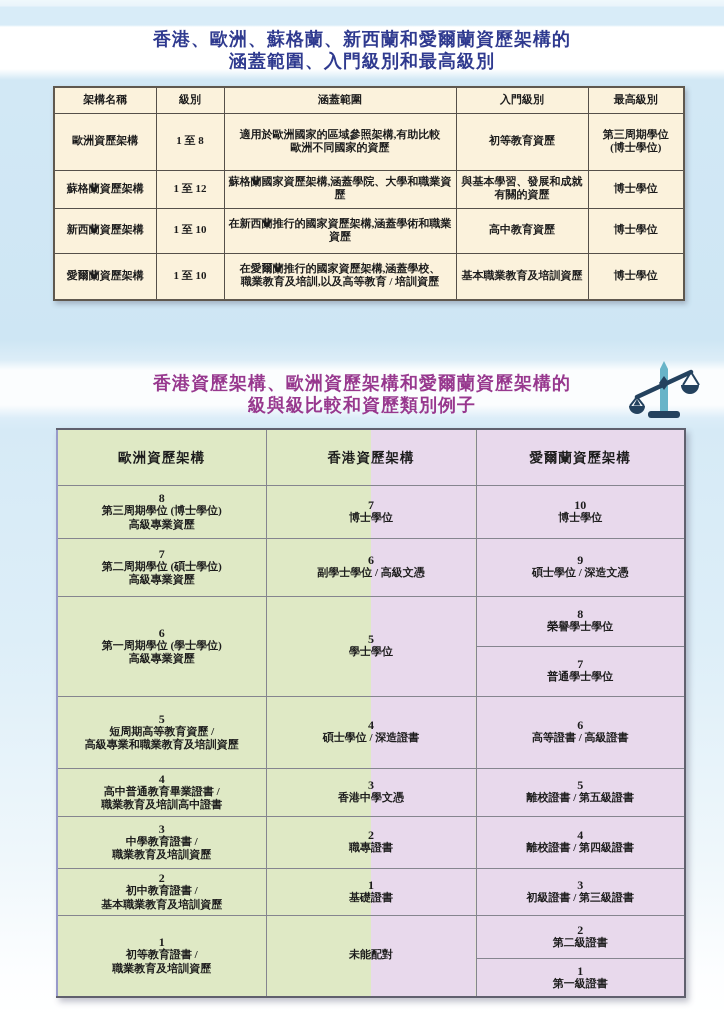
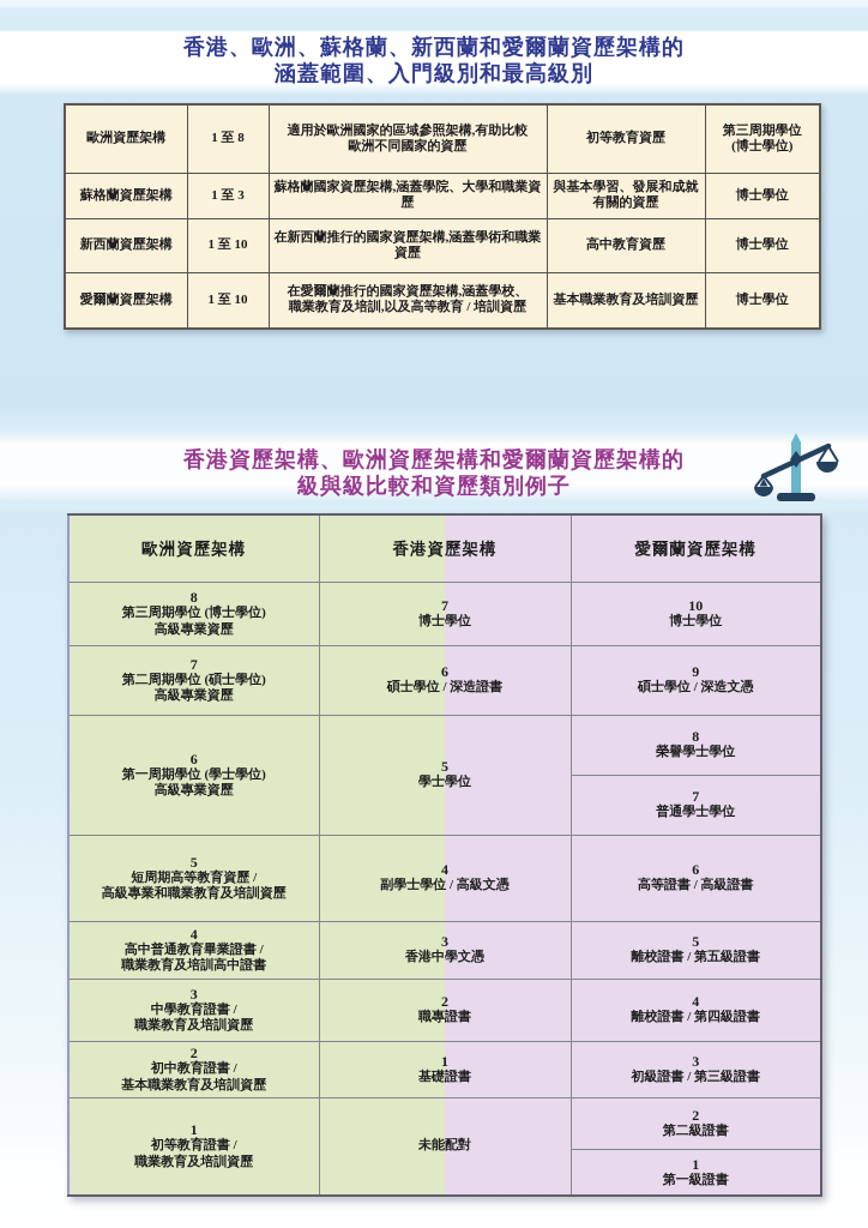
  香港、歐洲、蘇格蘭、新西蘭和愛爾蘭資歷架構的
  涵蓋範圍、入門級別和最高級別
- 架構名稱	級別	涵蓋範圍	入門級別	最高級別
  歐洲資歷架構	1 至 8	適用於歐洲國家的區域參照架構,有助比較歐洲不同國家的資歷	初等教育資歷	第三周期學位(博士學位)
- 蘇格蘭資歷架構	1 至 12	蘇格蘭國家資歷架構,涵蓋學院、大學和職業資歷	與基本學習、發展和成就有關的資歷	博士學位
+ 蘇格蘭資歷架構	1 至 3	蘇格蘭國家資歷架構,涵蓋學院、大學和職業資歷	與基本學習、發展和成就有關的資歷	博士學位
  新西蘭資歷架構	1 至 10	在新西蘭推行的國家資歷架構,涵蓋學術和職業資歷	高中教育資歷	博士學位
  愛爾蘭資歷架構	1 至 10	在愛爾蘭推行的國家資歷架構,涵蓋學校、職業教育及培訓,以及高等教育 / 培訓資歷	基本職業教育及培訓資歷	博士學位
  香港資歷架構、歐洲資歷架構和愛爾蘭資歷架構的
  級與級比較和資歷類別例子
  歐洲資歷架構	香港資歷架構	愛爾蘭資歷架構
  8第三周期學位 (博士學位)高級專業資歷	7博士學位	10博士學位
- 7第二周期學位 (碩士學位)高級專業資歷	6副學士學位 / 高級文憑	9碩士學位 / 深造文憑
+ 7第二周期學位 (碩士學位)高級專業資歷	6碩士學位 / 深造證書	9碩士學位 / 深造文憑
  6第一周期學位 (學士學位)高級專業資歷	5學士學位	8榮譽學士學位
  7普通學士學位
- 5短周期高等教育資歷 /高級專業和職業教育及培訓資歷	4碩士學位 / 深造證書	6高等證書 / 高級證書
+ 5短周期高等教育資歷 /高級專業和職業教育及培訓資歷	4副學士學位 / 高級文憑	6高等證書 / 高級證書
  4高中普通教育畢業證書 /職業教育及培訓高中證書	3香港中學文憑	5離校證書 / 第五級證書
  3中學教育證書 /職業教育及培訓資歷	2職專證書	4離校證書 / 第四級證書
  2初中教育證書 /基本職業教育及培訓資歷	1基礎證書	3初級證書 / 第三級證書
  1初等教育證書 /職業教育及培訓資歷	未能配對	2第二級證書
  1第一級證書
